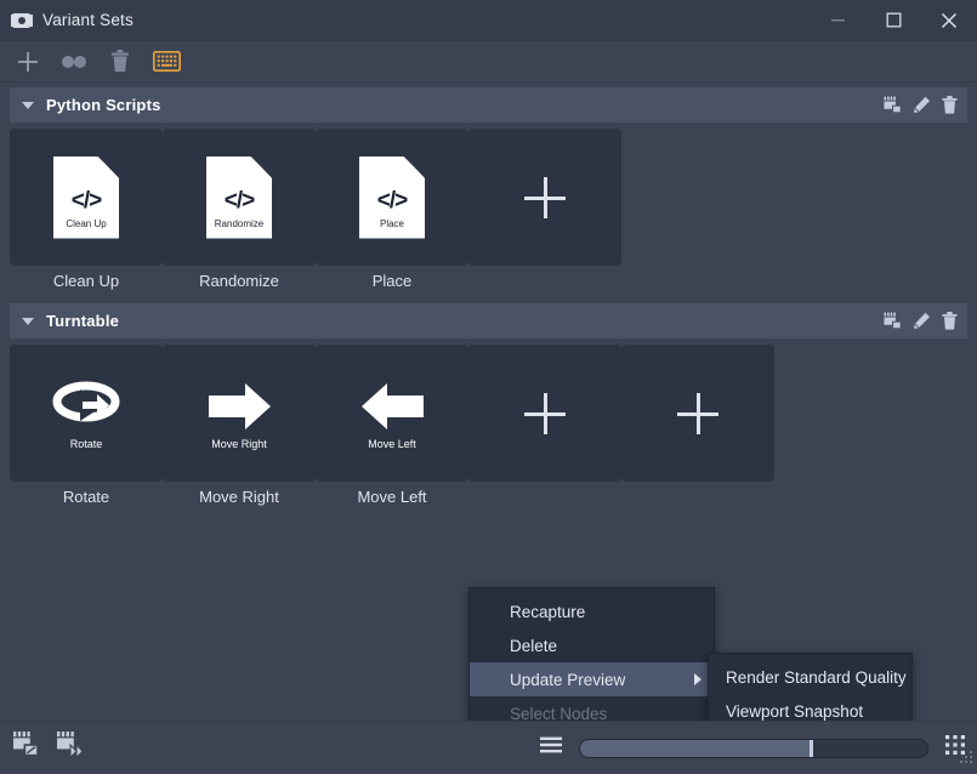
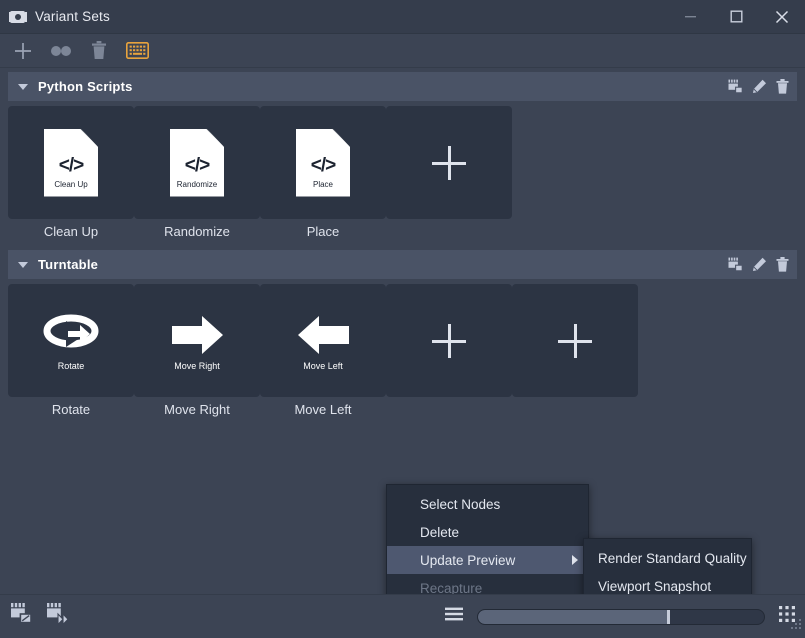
  Variant Sets
  Python Scripts
  </>
  Clean Up
  Clean Up
  </>
  Randomize
  Randomize
  </>
  Place
  Place
  Turntable
  Rotate
  Rotate
  Move Right
  Move Right
  Move Left
  Move Left
- Recapture
+ Select Nodes
  Delete
  Update Preview
- Select Nodes
+ Recapture
  Render Standard Quality
  Viewport Snapshot
